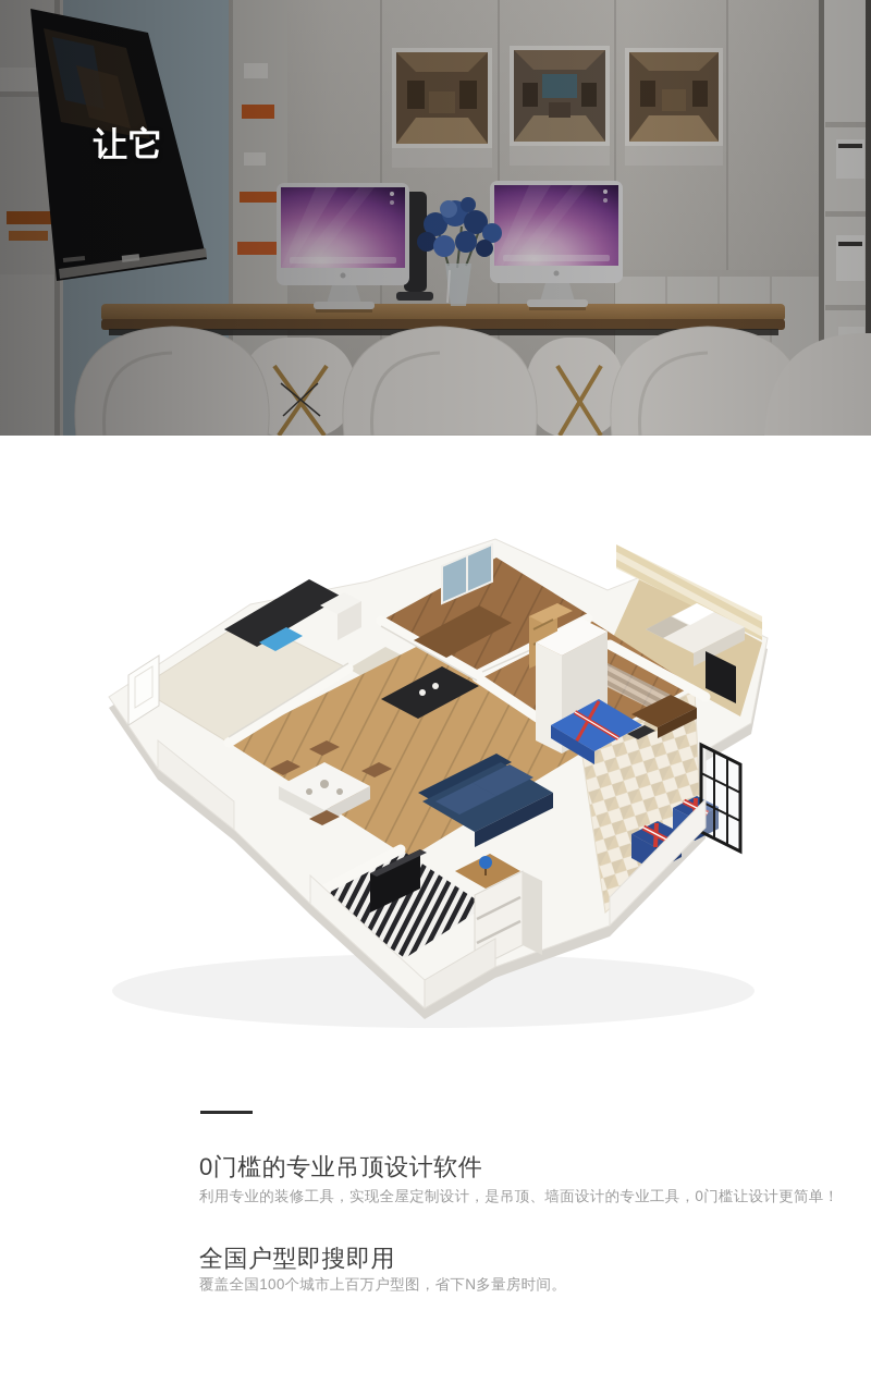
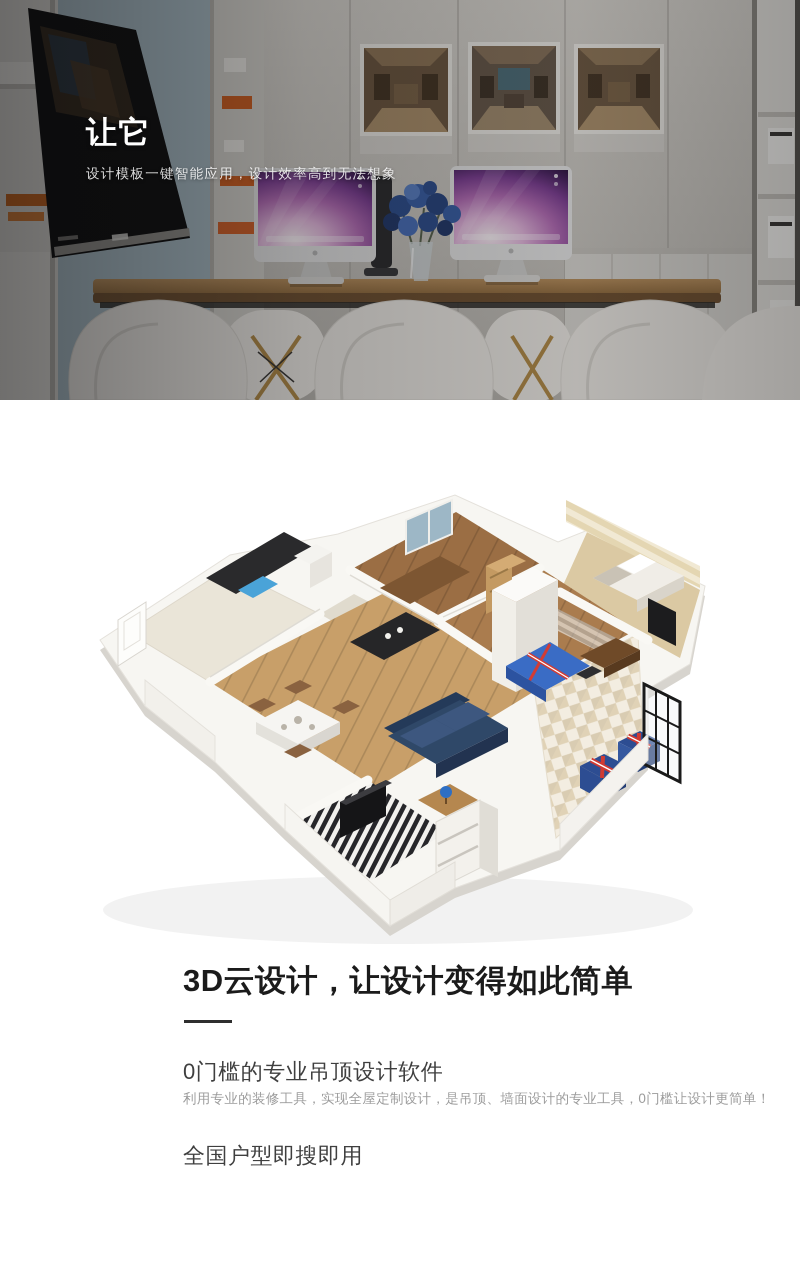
  让它
+ 设计模板一键智能应用，设计效率高到无法想象
+ 3D云设计，让设计变得如此简单
  0门槛的专业吊顶设计软件
  利用专业的装修工具，实现全屋定制设计，是吊顶、墙面设计的专业工具，0门槛让设计更简单！
  全国户型即搜即用
- 覆盖全国100个城市上百万户型图，省下N多量房时间。
